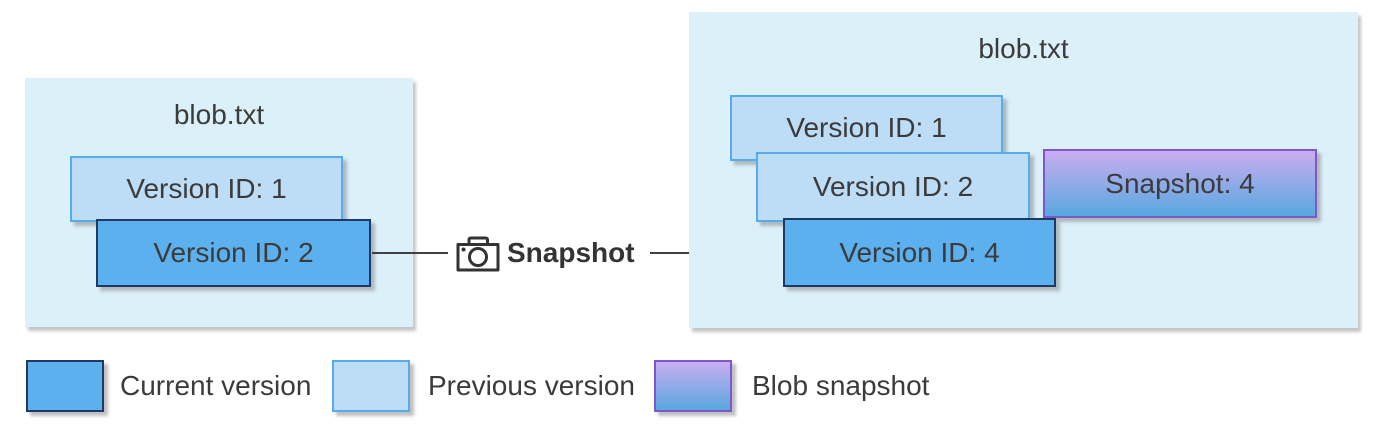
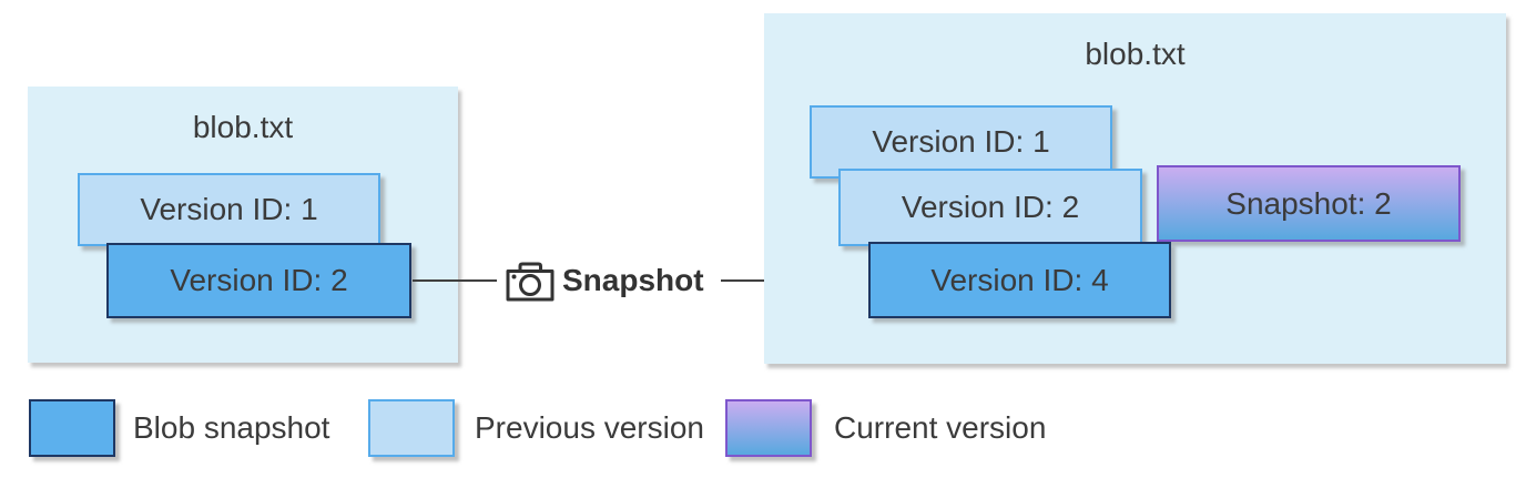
  blob.txt
  Version ID: 1
  Version ID: 2
  Snapshot
  blob.txt
  Version ID: 1
  Version ID: 2
- Snapshot: 4
+ Snapshot: 2
  Version ID: 4
- Current version
+ Blob snapshot
  Previous version
- Blob snapshot
+ Current version
